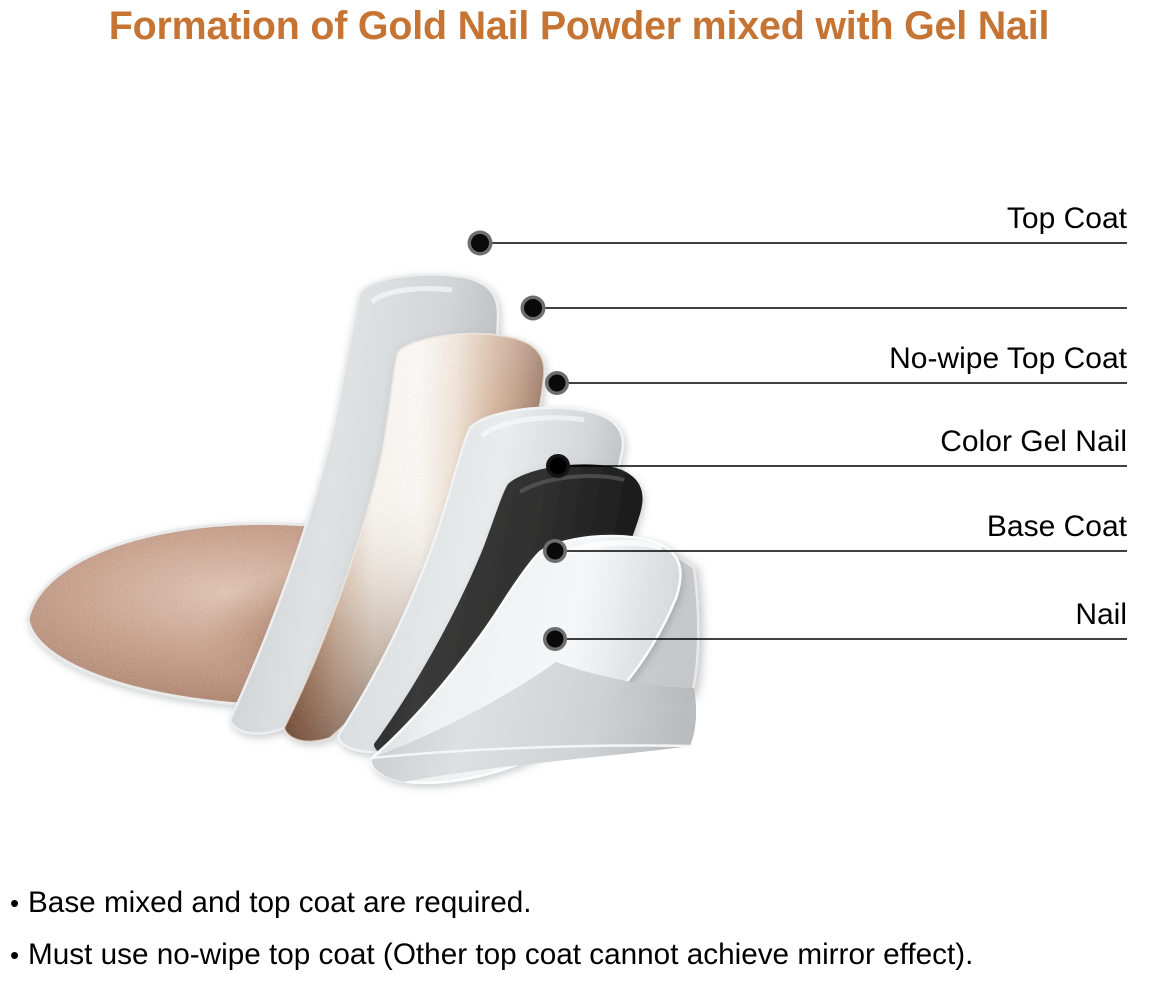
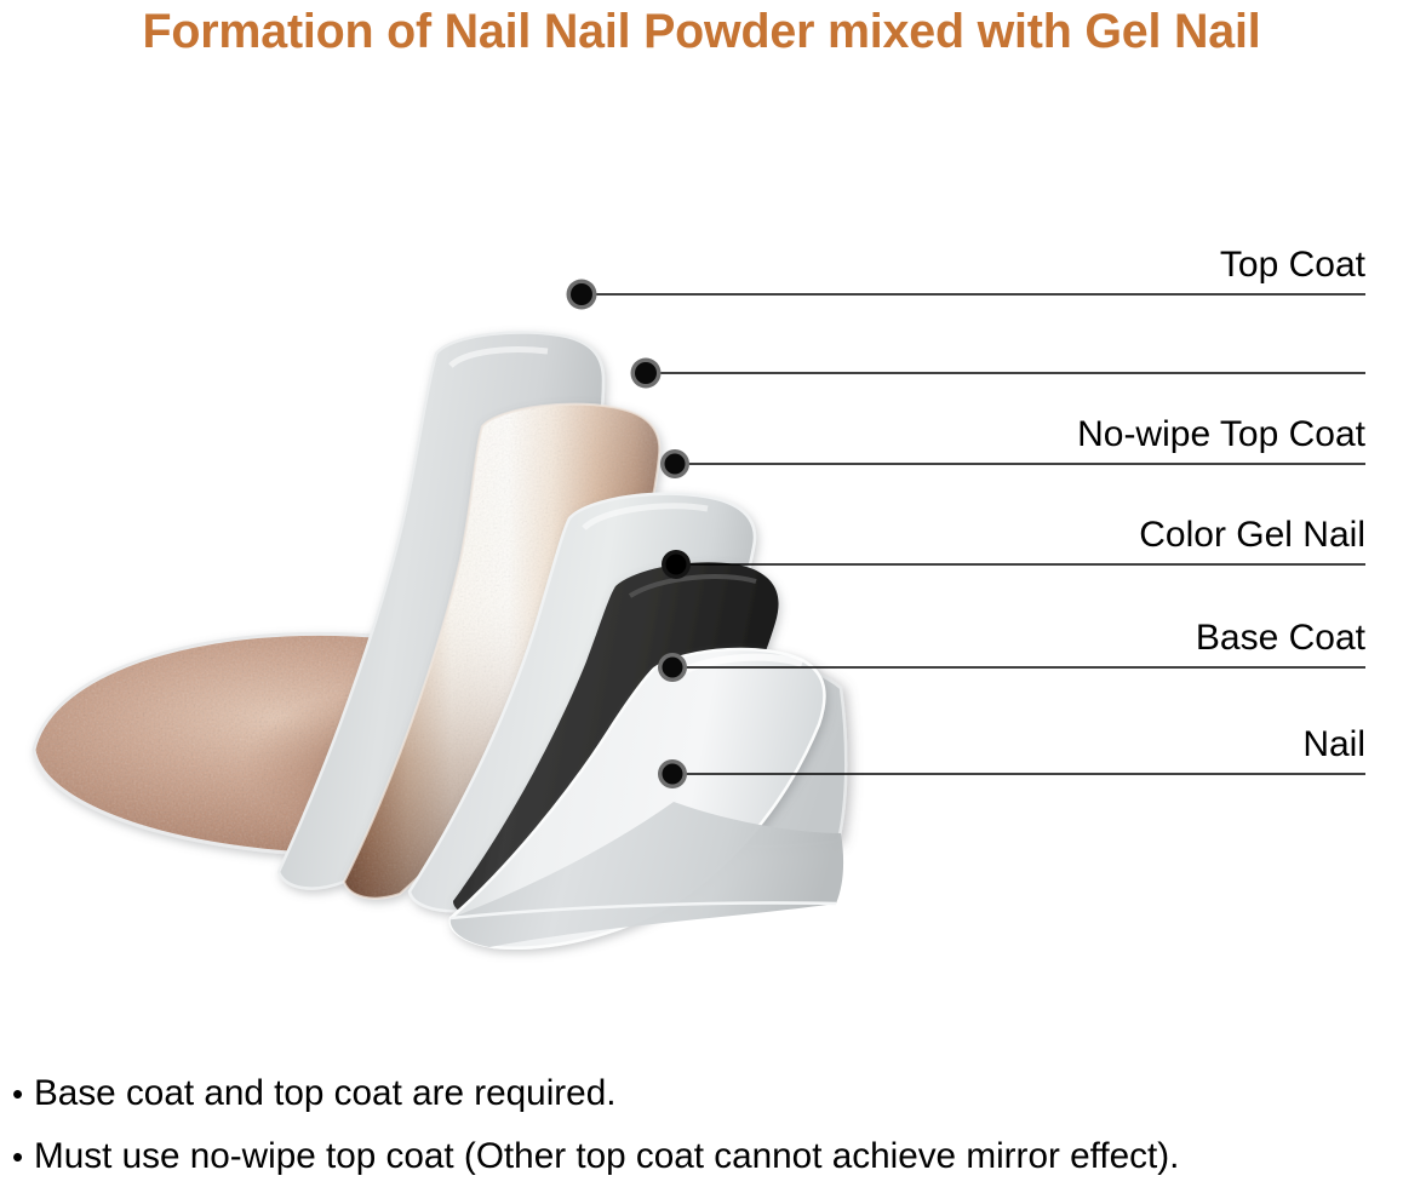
- Formation of Gold Nail Powder mixed with Gel Nail
+ Formation of Nail Nail Powder mixed with Gel Nail
  Top Coat
  No-wipe Top Coat
  Color Gel Nail
  Base Coat
  Nail
  •
- Base mixed and top coat are required.
+ Base coat and top coat are required.
  •
  Must use no-wipe top coat (Other top coat cannot achieve mirror effect).
